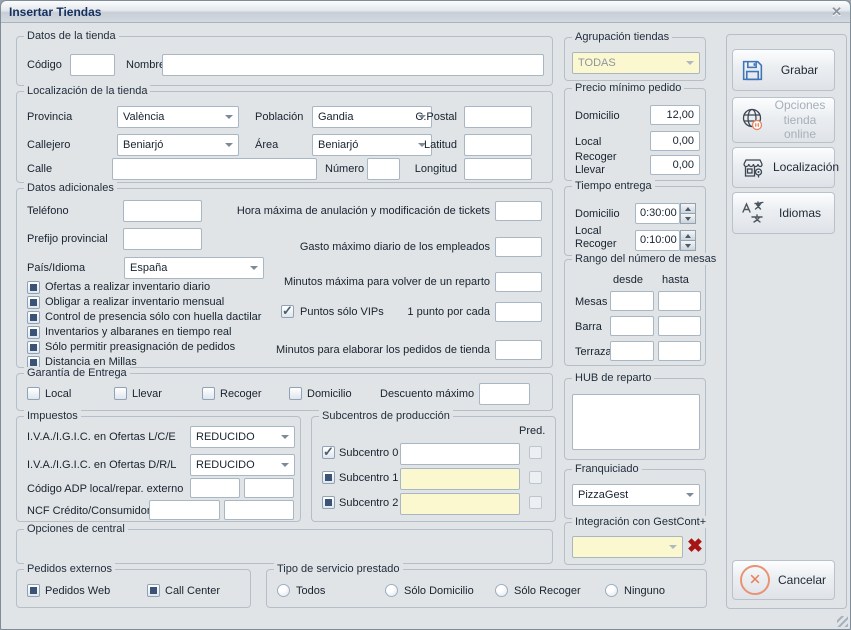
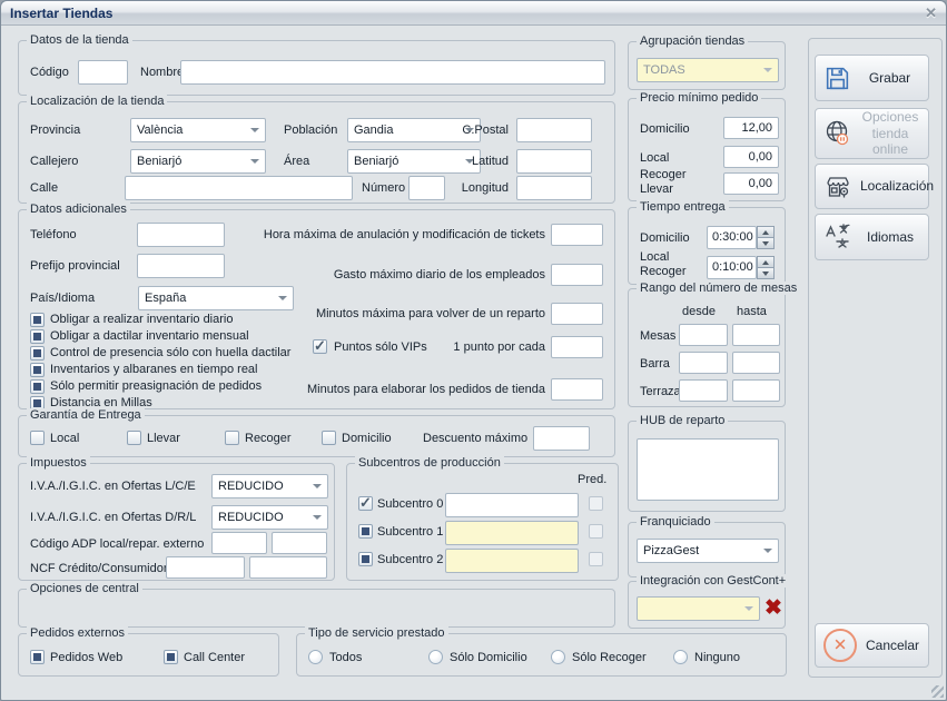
  Insertar Tiendas
  ✕
  Datos de la tienda
  Código
  Nombr
  Agrupación tiendas
  TODAS
  Localización de la tienda
  Provincia
  València
  Población
  Gandia
  C.Postal
  Callejero
  Beniarjó
  Área
  Beniarjó
  Latitud
  Calle
  Número
  Longitud
  Precio mínimo pedido
  Domicilio
  12,00
  Local
  0,00
  Recoger
  Llevar
  0,00
  Datos adicionales
  Teléfono
  Prefijo provincial
  País/Idioma
  España
- Ofertas a realizar inventario diario
+ Obligar a realizar inventario diario
- Obligar a realizar inventario mensual
+ Obligar a dactilar inventario mensual
  Control de presencia sólo con huella dactilar
  Inventarios y albaranes en tiempo real
  Sólo permitir preasignación de pedidos
  Distancia en Millas
  Hora máxima de anulación y modificación de tickets
  Gasto máximo diario de los empleados
  Minutos máxima para volver de un reparto
  Puntos sólo VIPs
  1 punto por cada
  Minutos para elaborar los pedidos de tienda
  Tiempo entrega
  Domicilio
  0:30:00
  Local
  Recoger
  0:10:00
  Rango del número de mesas
  desde
  hasta
  Mesas
  Barra
  Terraza
  Garantía de Entrega
  Local
  Llevar
  Recoger
  Domicilio
  Descuento máximo
  HUB de reparto
  Impuestos
  I.V.A./I.G.I.C. en Ofertas L/C/E
  REDUCIDO
  I.V.A./I.G.I.C. en Ofertas D/R/L
  REDUCIDO
  Código ADP local/repar. externo
  NCF Crédito/Consumido
  Subcentros de producción
  Pred.
  Subcentro 0
  Subcentro 1
  Subcentro 2
  Franquiciado
  PizzaGest
  Integración con GestCont+
  ✖
  Opciones de central
  Pedidos externos
  Pedidos Web
  Call Center
  Tipo de servicio prestado
  Todos
  Sólo Domicilio
  Sólo Recoger
  Ninguno
  Grabar
  Opciones
  tienda online
  Localización
  Idiomas
  Cancelar
